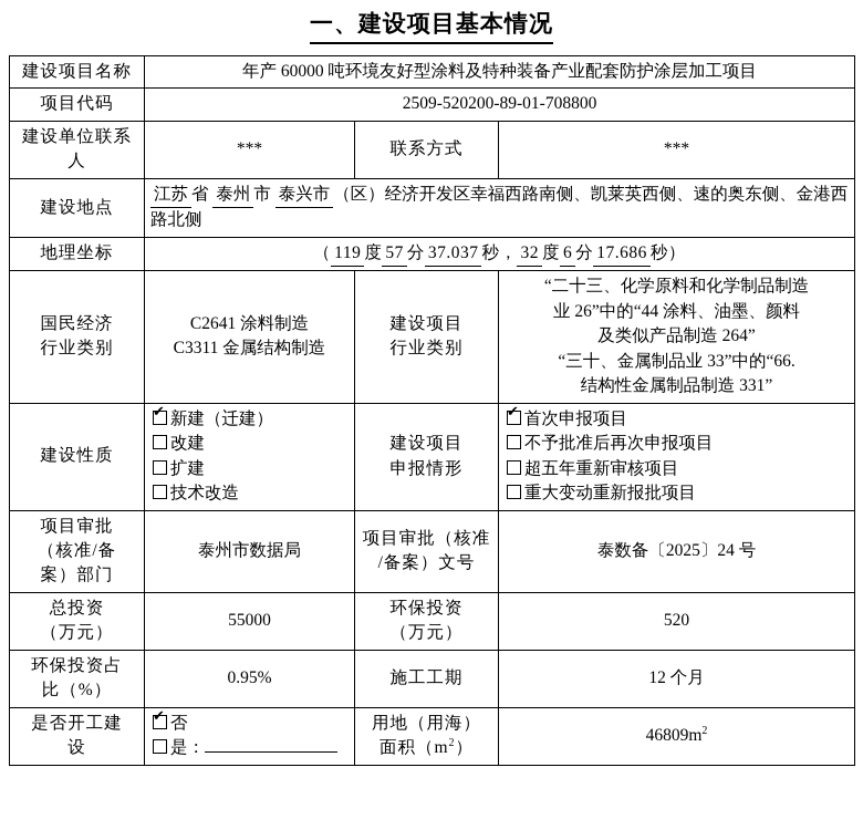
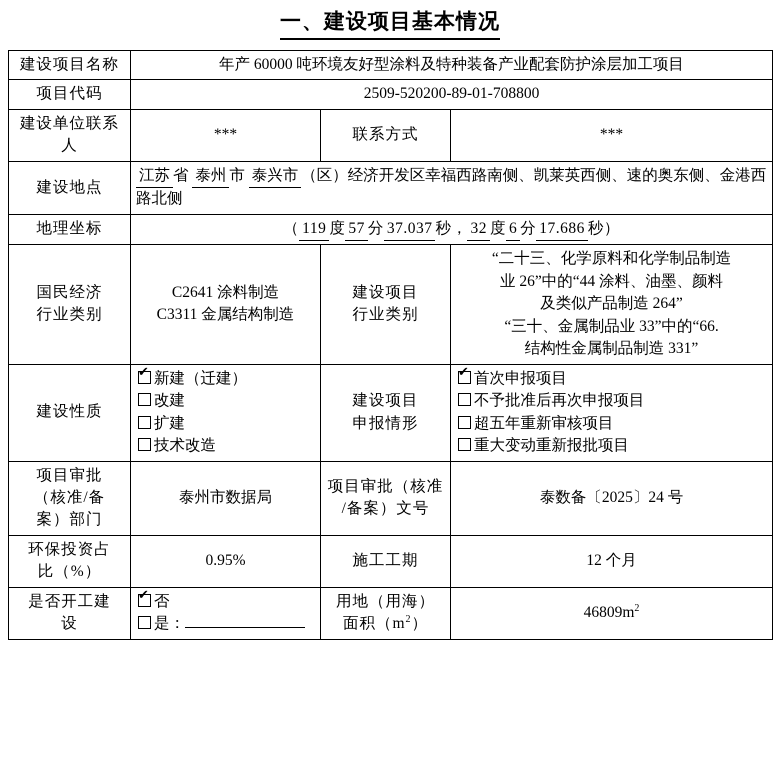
  一、建设项目基本情况
  建设项目名称	年产 60000 吨环境友好型涂料及特种装备产业配套防护涂层加工项目
  项目代码	2509-520200-89-01-708800
  建设单位联系人	***	联系方式	***
  建设地点	江苏 省 泰州 市 泰兴市 （区）经济开发区幸福西路南侧、凯莱英西侧、速的奥东侧、金港西路北侧
  地理坐标	（ 119 度 57 分 37.037 秒， 32 度 6 分 17.686 秒）
  国民经济 行业类别	C2641 涂料制造 C3311 金属结构制造	建设项目 行业类别	“二十三、化学原料和化学制品制造 业 26”中的“44 涂料、油墨、颜料 及类似产品制造 264” “三十、金属制品业 33”中的“66. 结构性金属制品制造 331”
  建设性质	新建（迁建） 改建 扩建 技术改造	建设项目 申报情形	首次申报项目 不予批准后再次申报项目 超五年重新审核项目 重大变动重新报批项目
  项目审批 （核准/备 案）部门	泰州市数据局	项目审批（核准 /备案）文号	泰数备〔2025〕24 号
- 总投资 （万元）	55000	环保投资 （万元）	520
  环保投资占 比（%）	0.95%	施工工期	12 个月
  是否开工建 设	否 是：	用地（用海） 面积（m2）	46809m2
